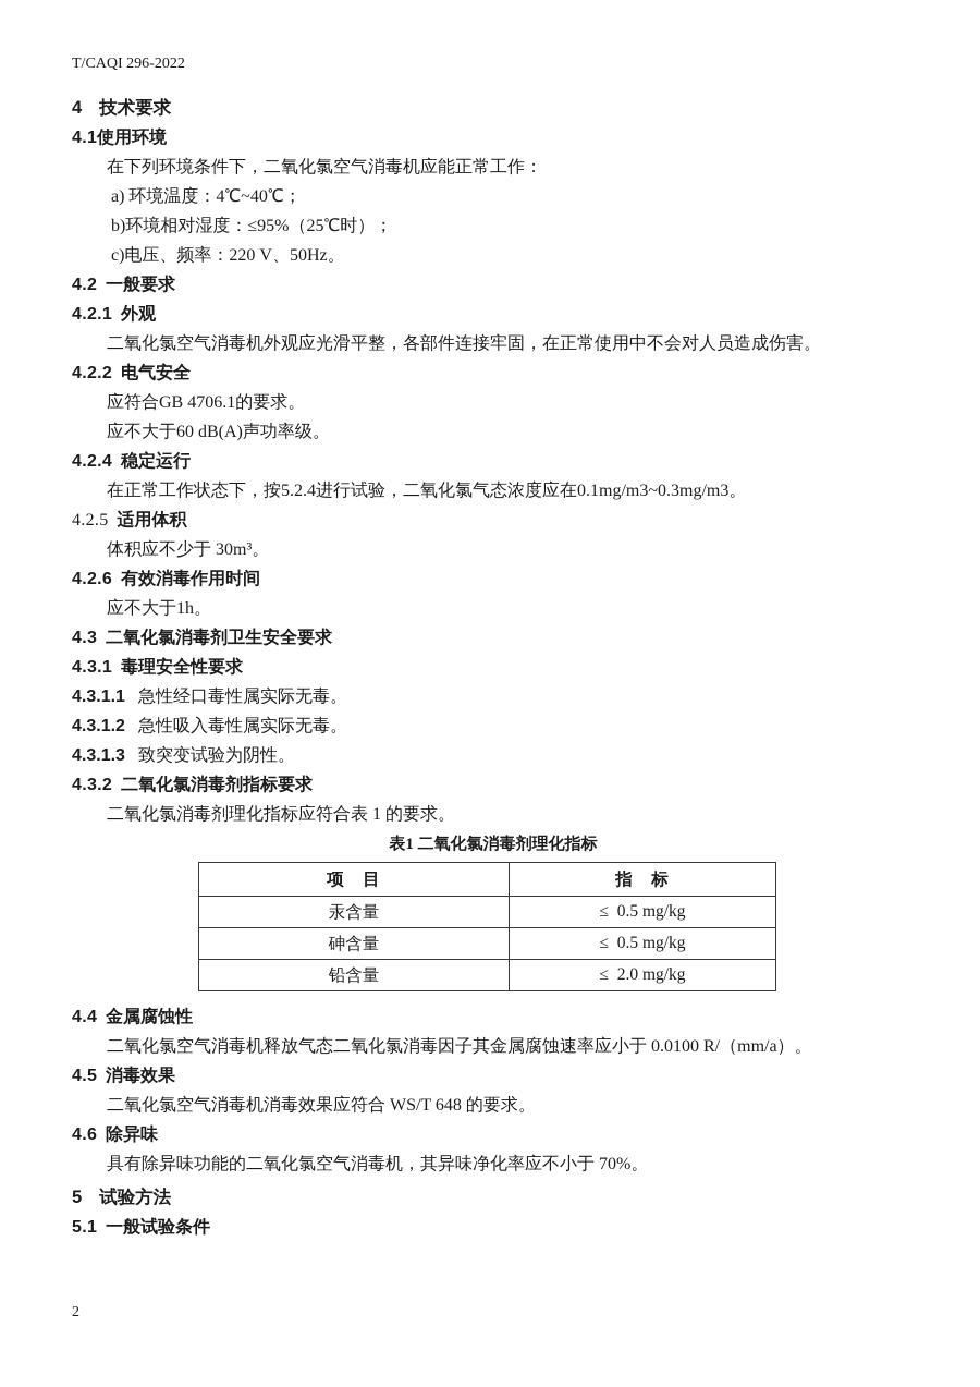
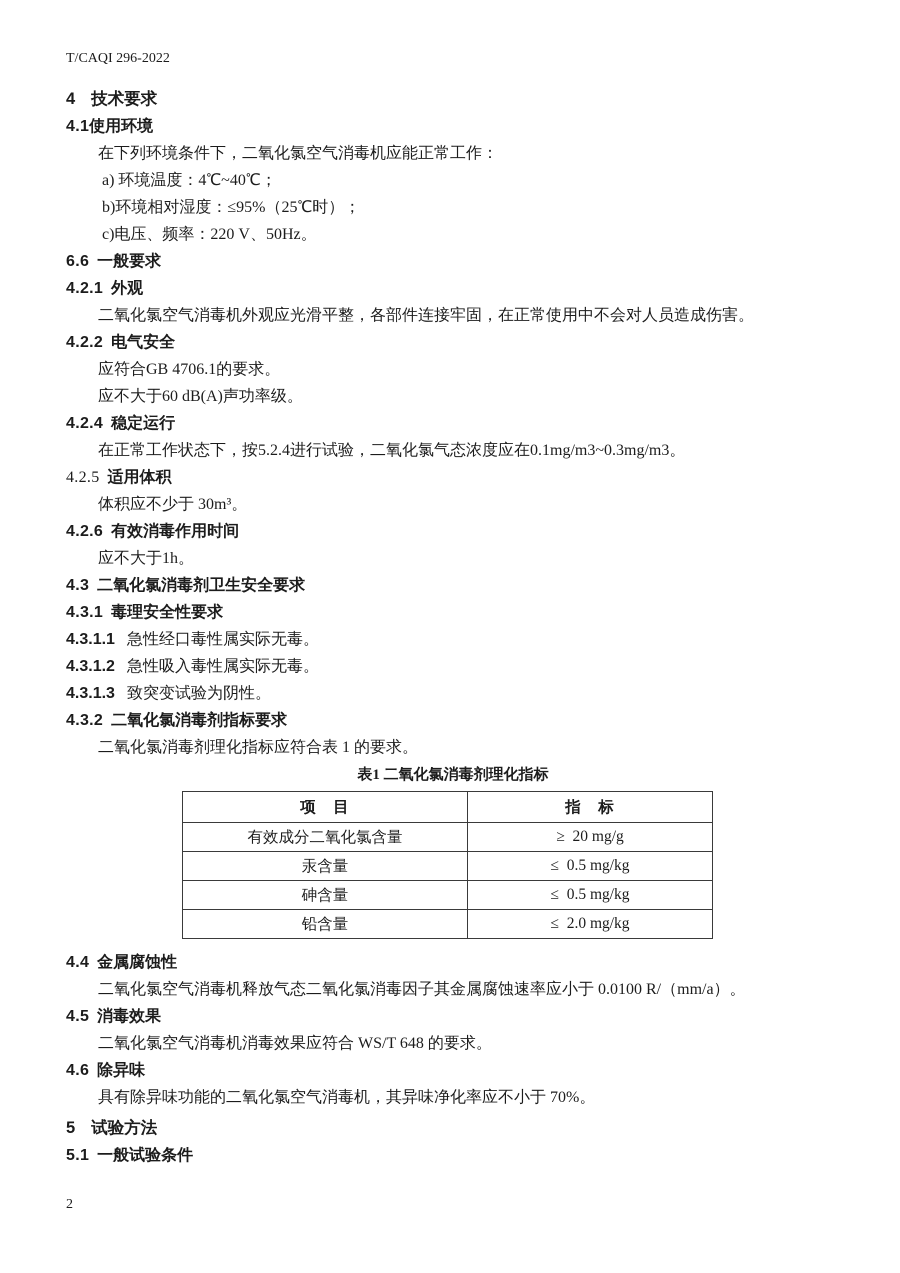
  T/CAQI 296-2022
  4 技术要求
  4.1使用环境
  在下列环境条件下，二氧化氯空气消毒机应能正常工作：
  a) 环境温度：4℃~40℃；
  b)环境相对湿度：≤95%（25℃时）；
  c)电压、频率：220 V、50Hz。
- 4.2 一般要求
+ 6.6 一般要求
  4.2.1 外观
  二氧化氯空气消毒机外观应光滑平整，各部件连接牢固，在正常使用中不会对人员造成伤害。
  4.2.2 电气安全
  应符合GB 4706.1的要求。
  应不大于60 dB(A)声功率级。
  4.2.4 稳定运行
  在正常工作状态下，按5.2.4进行试验，二氧化氯气态浓度应在0.1mg/m3~0.3mg/m3。
  4.2.5 适用体积
  体积应不少于 30m³。
  4.2.6 有效消毒作用时间
  应不大于1h。
  4.3 二氧化氯消毒剂卫生安全要求
  4.3.1 毒理安全性要求
  4.3.1.1 急性经口毒性属实际无毒。
  4.3.1.2 急性吸入毒性属实际无毒。
  4.3.1.3 致突变试验为阴性。
  4.3.2 二氧化氯消毒剂指标要求
  二氧化氯消毒剂理化指标应符合表 1 的要求。
  表1 二氧化氯消毒剂理化指标
  项 目	指 标
+ 有效成分二氧化氯含量	≥ 20 mg/g
  汞含量	≤ 0.5 mg/kg
  砷含量	≤ 0.5 mg/kg
  铅含量	≤ 2.0 mg/kg
  4.4 金属腐蚀性
  二氧化氯空气消毒机释放气态二氧化氯消毒因子其金属腐蚀速率应小于 0.0100 R/（mm/a）。
  4.5 消毒效果
  二氧化氯空气消毒机消毒效果应符合 WS/T 648 的要求。
  4.6 除异味
  具有除异味功能的二氧化氯空气消毒机，其异味净化率应不小于 70%。
  5 试验方法
  5.1 一般试验条件
  2
